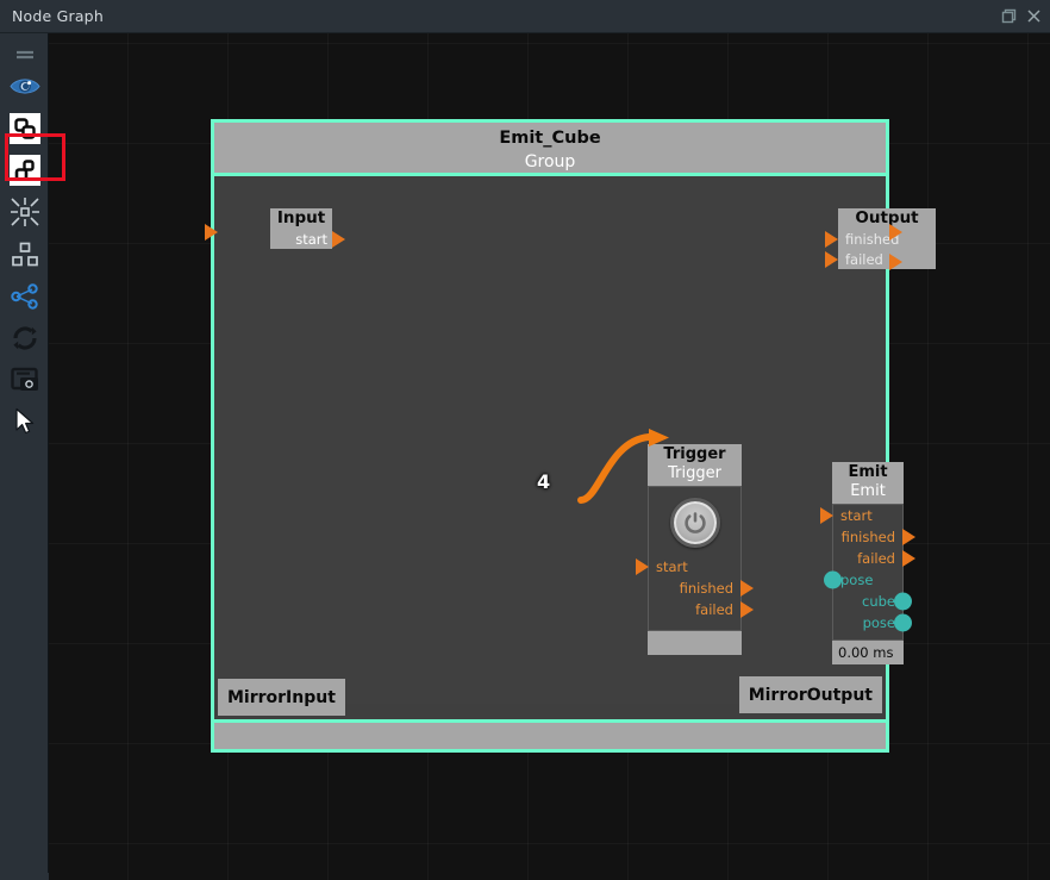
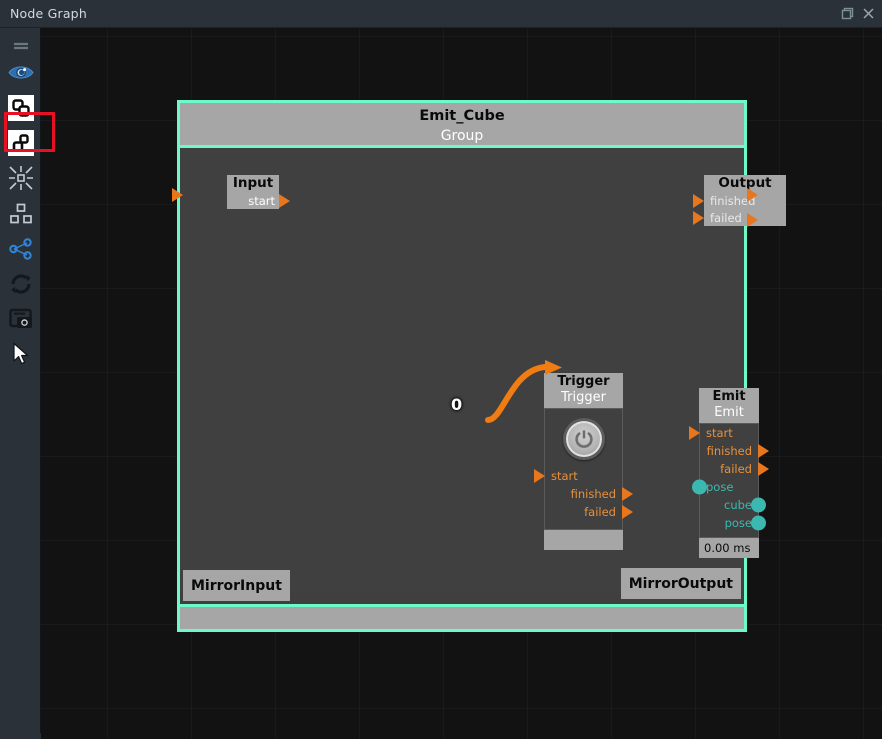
  Node Graph
  Emit_Cube
  Group
  Input
  start
  Output
  finished
  failed
  Trigger
  Trigger
  start
  finished
  failed
  Emit
  Emit
  start
  finished
  failed
  pose
  cube
  pose
  0.00 ms
  MirrorInput
  MirrorOutput
- 4
+ 0
